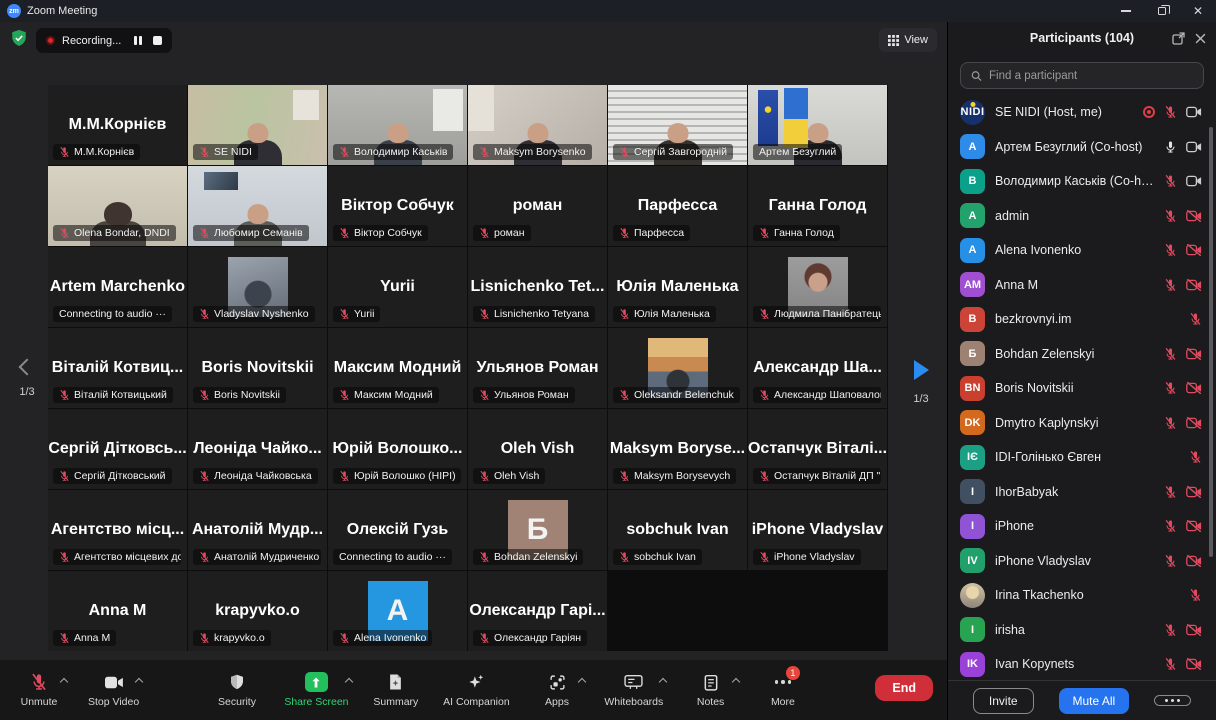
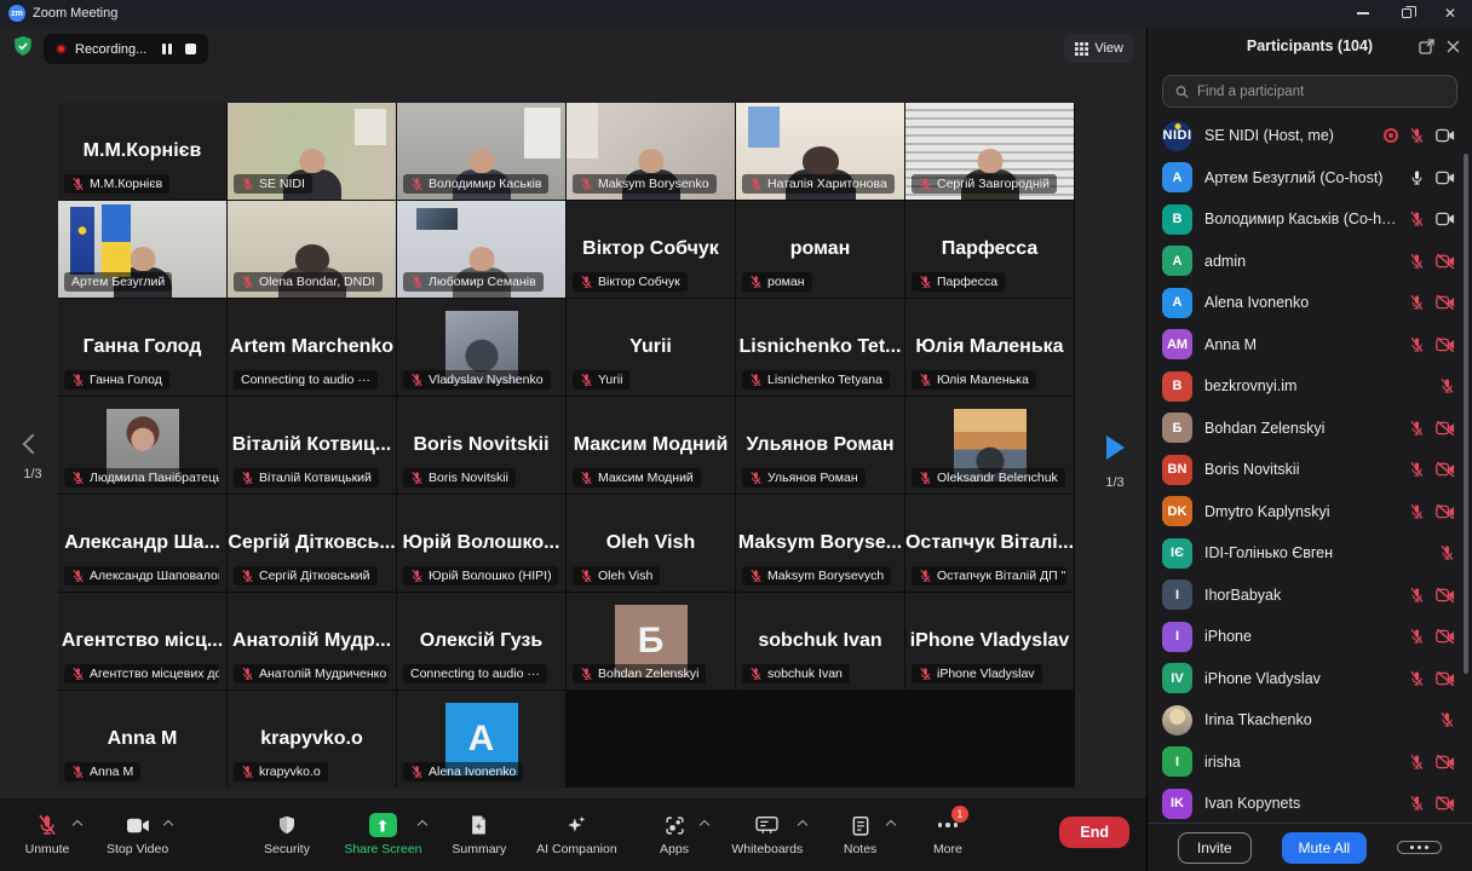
  Zoom Meeting
  ✕
  Recording...
  View
  М.М.Корнієв
  М.М.Корнієв
  SE NIDI
  Володимир Каськів
  Maksym Borysenko
+ Наталія Харитонова
  Сергій Завгородній
  Артем Безуглий
  Olena Bondar, DNDI
  Любомир Семанів
  Віктор Собчук
  Віктор Собчук
  роман
  роман
  Парфесса
  Парфесса
  Ганна Голод
  Ганна Голод
  Artem Marchenko
  Connecting to audio ···
  Vladyslav Nyshenko
  Yurii
  Yurii
  Lisnichenko Tet...
  Lisnichenko Tetyana
  Юлія Маленька
  Юлія Маленька
  Людмила Панібратець
  Віталій Котвиц...
  Віталій Котвицький
  Boris Novitskii
  Boris Novitskii
  Максим Модний
  Максим Модний
  Ульянов Роман
  Ульянов Роман
  Oleksandr Belenchuk
  Александр Ша...
  Александр Шаповало
  Сергій Дітковсь...
  Сергій Дітковський
- Леоніда Чайко...
- Леоніда Чайковська
  Юрій Волошко...
  Юрій Волошко (HIPI)
  Oleh Vish
  Oleh Vish
  Maksym Boryse...
  Maksym Borysevych
  Остапчук Віталі...
  Остапчук Віталій ДП "
  Агентство місц...
  Агентство місцевих до
  Анатолій Мудр...
  Анатолій Мудриченко
  Олексій Гузь
  Connecting to audio ···
  Б
  Bohdan Zelenskyi
  sobchuk Ivan
  sobchuk Ivan
  iPhone Vladyslav
  iPhone Vladyslav
  Anna M
  Anna M
  krapyvko.o
  krapyvko.o
  A
  Alena Ivonenko
- Олександр Гарі...
- Олександр Гаріян
  1/3
  1/3
  Unmute
  Stop Video
  Security
  Share Screen
  Summary
  AI Companion
  Apps
  Whiteboards
  Notes
  1
  More
  End
  Participants (104)
  Find a participant
  NIDI
  SE NIDI (Host, me)
  A
  Артем Безуглий (Co-host)
  B
  Володимир Каськів (Co-hos
  A
  admin
  A
  Alena Ivonenko
  AM
  Anna M
  B
  bezkrovnyi.im
  Б
  Bohdan Zelenskyi
  BN
  Boris Novitskii
  DK
  Dmytro Kaplynskyi
  ІЄ
  IDI-Голінько Євген
  I
  IhorBabyak
  I
  iPhone
  IV
  iPhone Vladyslav
  Irina Tkachenko
  I
  irisha
  IK
  Ivan Kopynets
  Invite
  Mute All
